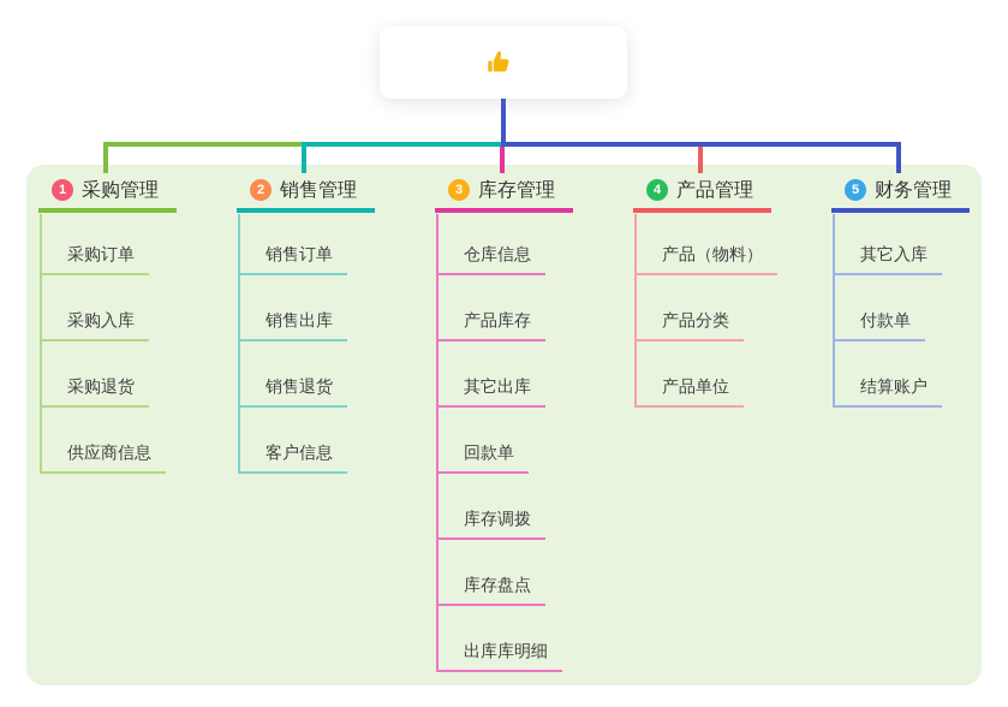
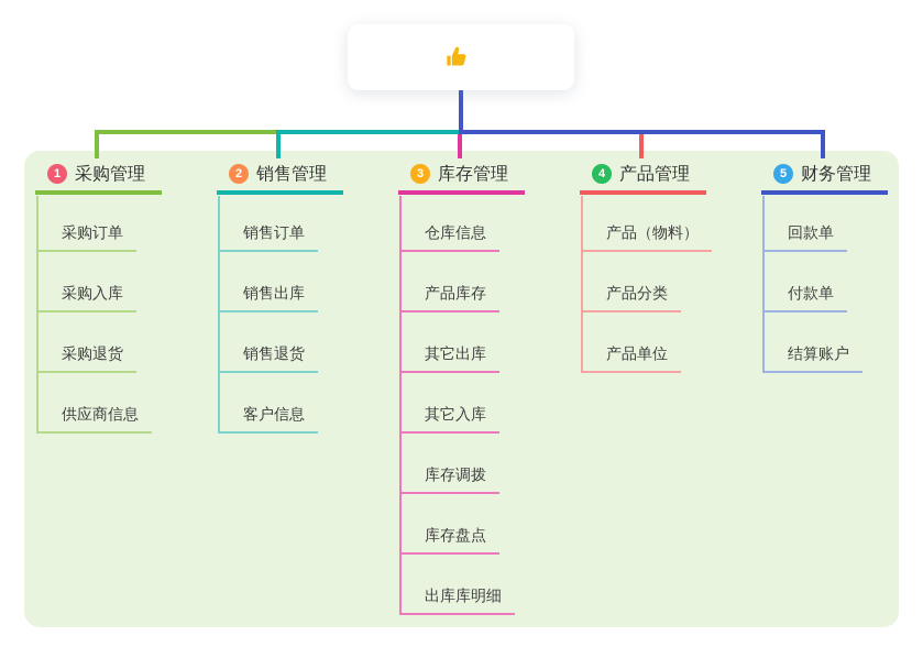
  1
  采购管理
  采购订单
  采购入库
  采购退货
  供应商信息
  2
  销售管理
  销售订单
  销售出库
  销售退货
  客户信息
  3
  库存管理
  仓库信息
  产品库存
  其它出库
- 回款单
+ 其它入库
  库存调拨
  库存盘点
  出库库明细
  4
  产品管理
  产品（物料）
  产品分类
  产品单位
  5
  财务管理
- 其它入库
+ 回款单
  付款单
  结算账户
